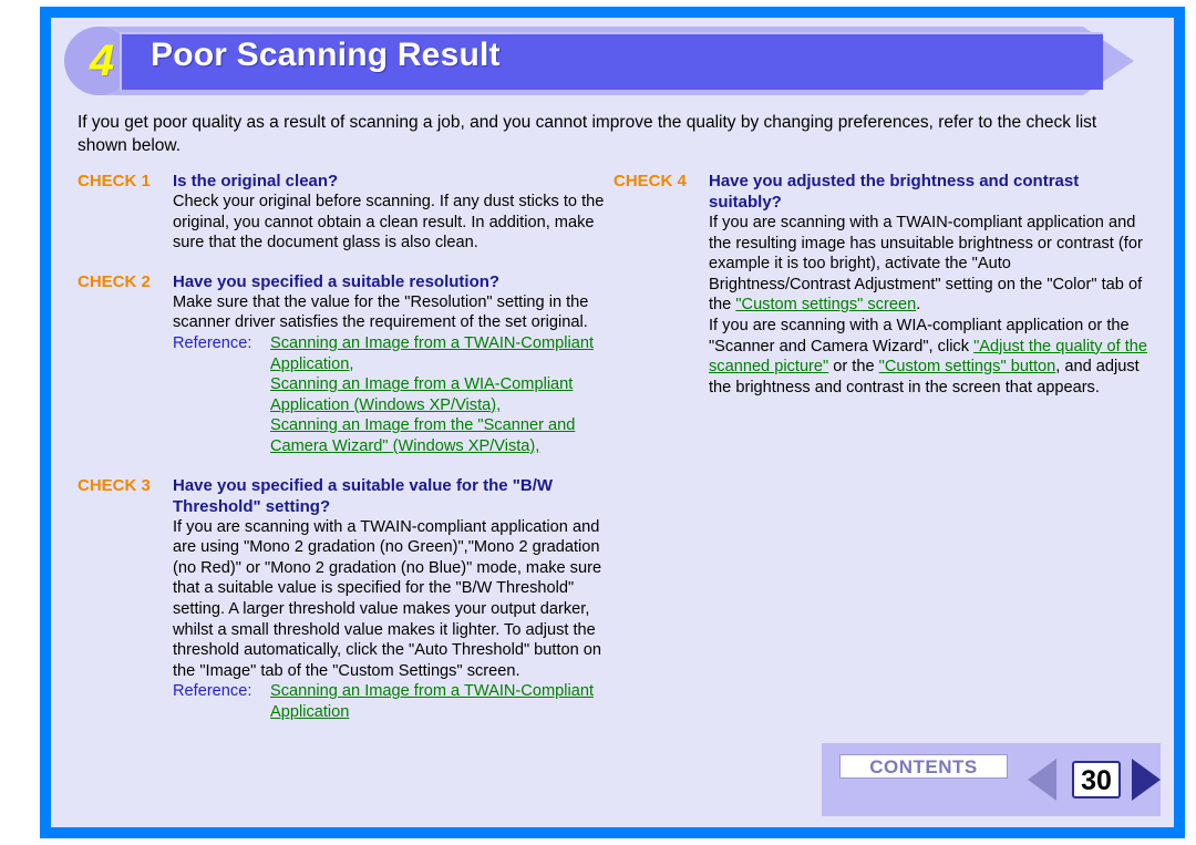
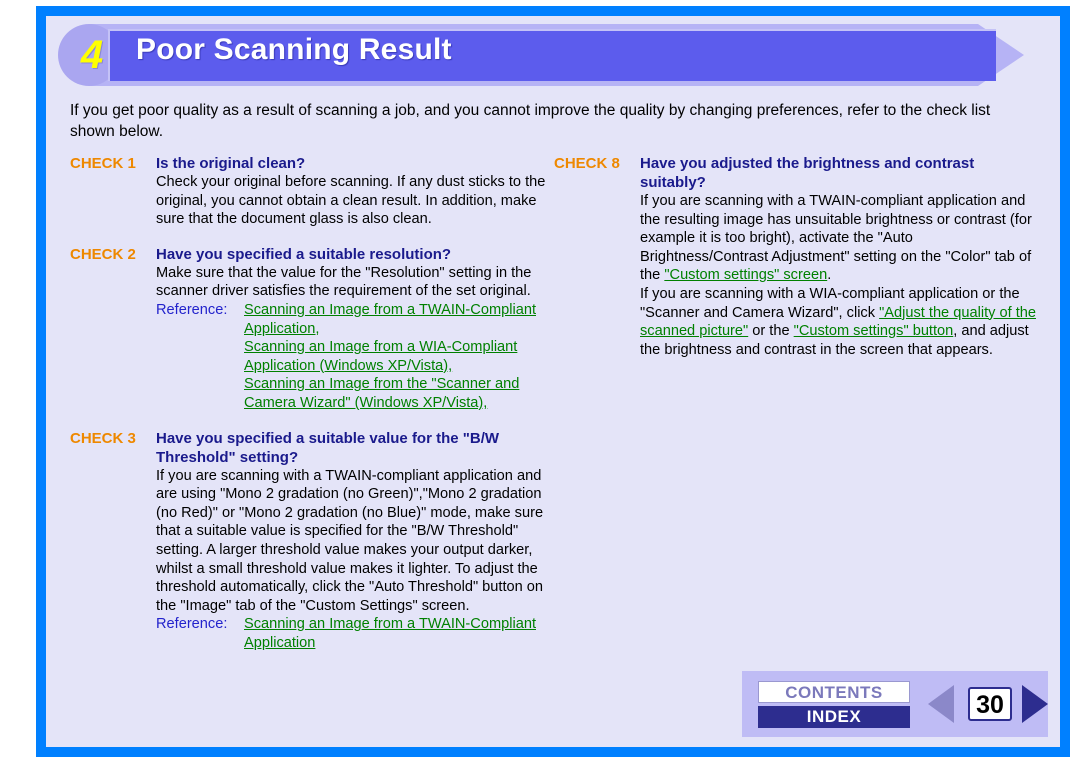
  4
  Poor Scanning Result
  If you get poor quality as a result of scanning a job, and you cannot improve the quality by changing preferences, refer to the check list shown below.
  CHECK 1
  Is the original clean?
  Check your original before scanning. If any dust sticks to the original, you cannot obtain a clean result. In addition, make sure that the document glass is also clean.
  CHECK 2
  Have you specified a suitable resolution?
  Make sure that the value for the "Resolution" setting in the scanner driver satisfies the requirement of the set original.
  Reference:
  Scanning an Image from a TWAIN-Compliant Application,
  Scanning an Image from a WIA-Compliant Application (Windows XP/Vista),
  Scanning an Image from the "Scanner and Camera Wizard" (Windows XP/Vista),
  CHECK 3
  Have you specified a suitable value for the "B/W Threshold" setting?
  If you are scanning with a TWAIN-compliant application and are using "Mono 2 gradation (no Green)","Mono 2 gradation (no Red)" or "Mono 2 gradation (no Blue)" mode, make sure that a suitable value is specified for the "B/W Threshold" setting. A larger threshold value makes your output darker, whilst a small threshold value makes it lighter. To adjust the threshold automatically, click the "Auto Threshold" button on the "Image" tab of the "Custom Settings" screen.
  Reference:
  Scanning an Image from a TWAIN-Compliant Application
- CHECK 4
+ CHECK 8
  Have you adjusted the brightness and contrast suitably?
  If you are scanning with a TWAIN-compliant application and the resulting image has unsuitable brightness or contrast (for example it is too bright), activate the "Auto Brightness/Contrast Adjustment" setting on the "Color" tab of the "Custom settings" screen.
  If you are scanning with a WIA-compliant application or the "Scanner and Camera Wizard", click "Adjust the quality of the scanned picture" or the "Custom settings" button, and adjust the brightness and contrast in the screen that appears.
  CONTENTS
+ INDEX
  30
